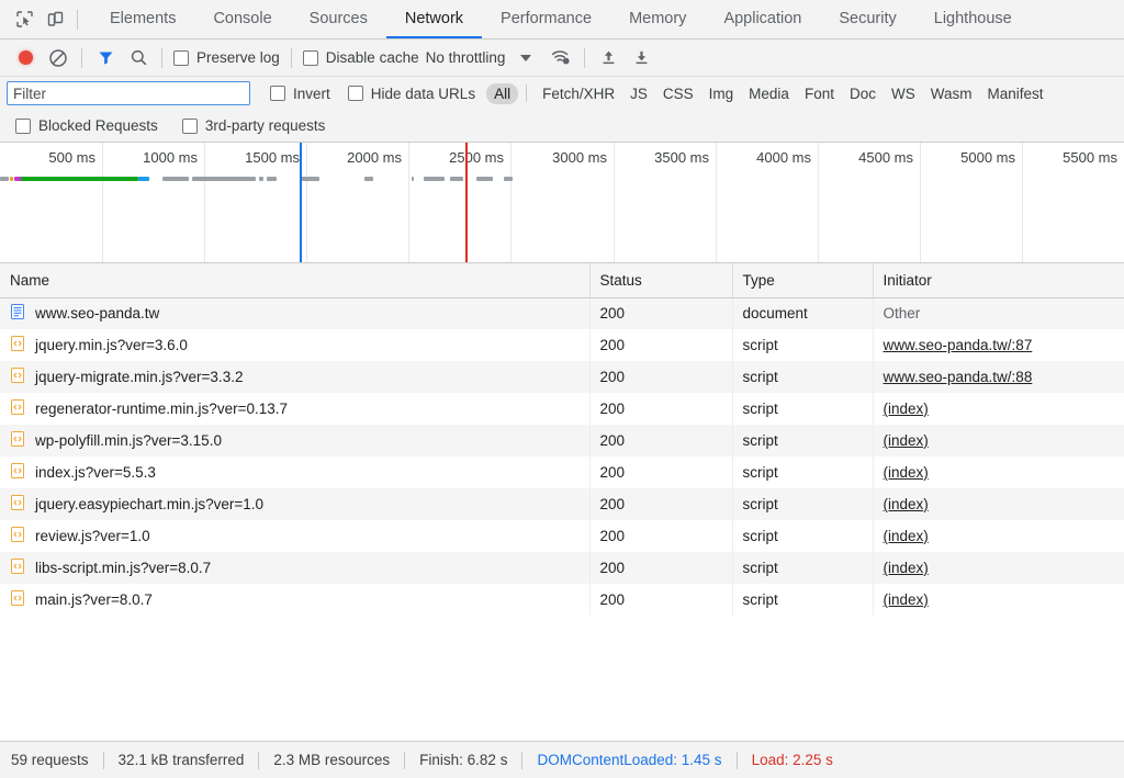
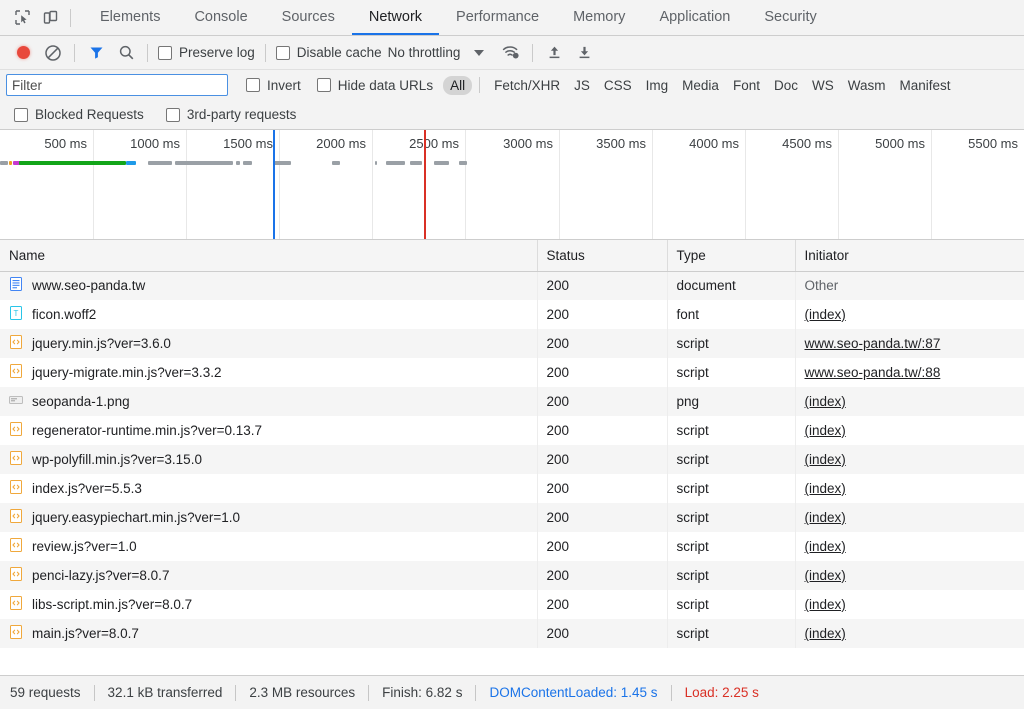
  Elements
  Console
  Sources
  Network
  Performance
  Memory
  Application
  Security
- Lighthouse
  Preserve log
  Disable cache
  No throttling
  Filter
  Invert
  Hide data URLs
  All
  Fetch/XHR
  JS
  CSS
  Img
  Media
  Font
  Doc
  WS
  Wasm
  Manifest
  Blocked Requests
  3rd-party requests
  500 ms
  1000 ms
  1500 ms
  2000 ms
  2500 ms
  3000 ms
  3500 ms
  4000 ms
  4500 ms
  5000 ms
  5500 ms
  Name	Status	Type	Initiator
  www.seo-panda.tw	200	document	Other
+ T ficon.woff2	200	font	(index)
  jquery.min.js?ver=3.6.0	200	script	www.seo-panda.tw/:87
  jquery-migrate.min.js?ver=3.3.2	200	script	www.seo-panda.tw/:88
+ seopanda-1.png	200	png	(index)
  regenerator-runtime.min.js?ver=0.13.7	200	script	(index)
  wp-polyfill.min.js?ver=3.15.0	200	script	(index)
  index.js?ver=5.5.3	200	script	(index)
  jquery.easypiechart.min.js?ver=1.0	200	script	(index)
  review.js?ver=1.0	200	script	(index)
+ penci-lazy.js?ver=8.0.7	200	script	(index)
  libs-script.min.js?ver=8.0.7	200	script	(index)
  main.js?ver=8.0.7	200	script	(index)
  59 requests
  32.1 kB transferred
  2.3 MB resources
  Finish: 6.82 s
  DOMContentLoaded: 1.45 s
  Load: 2.25 s
